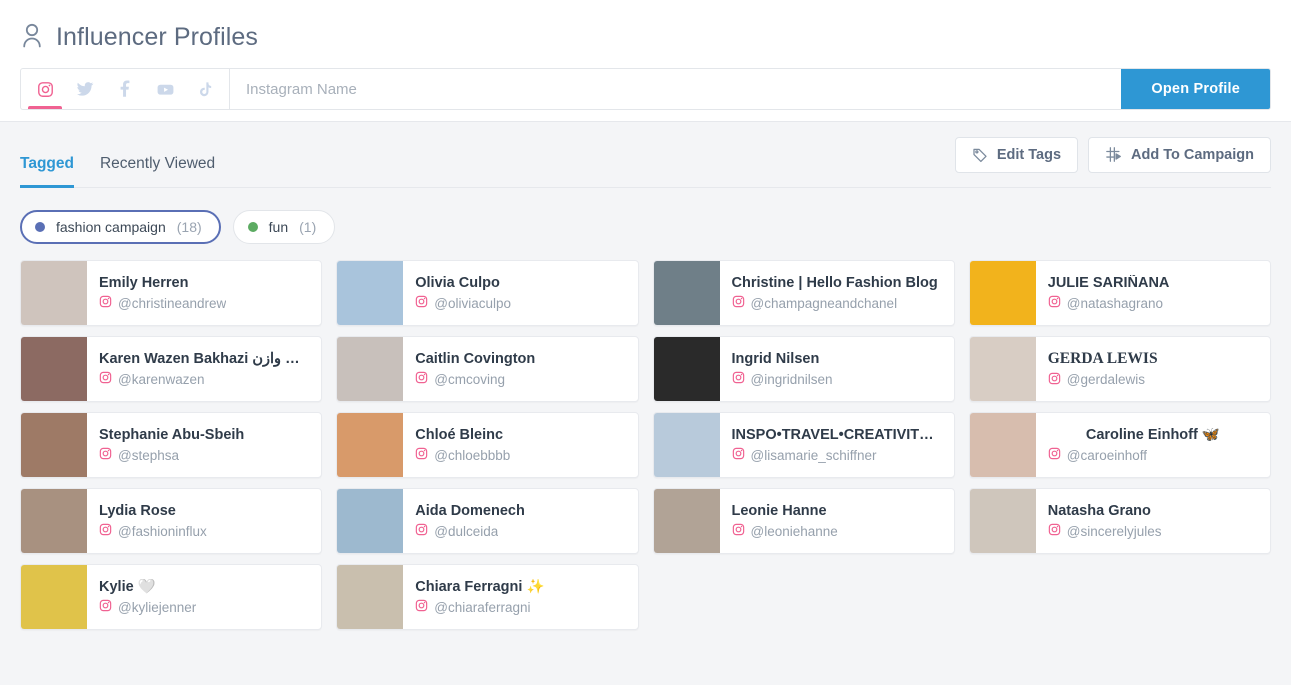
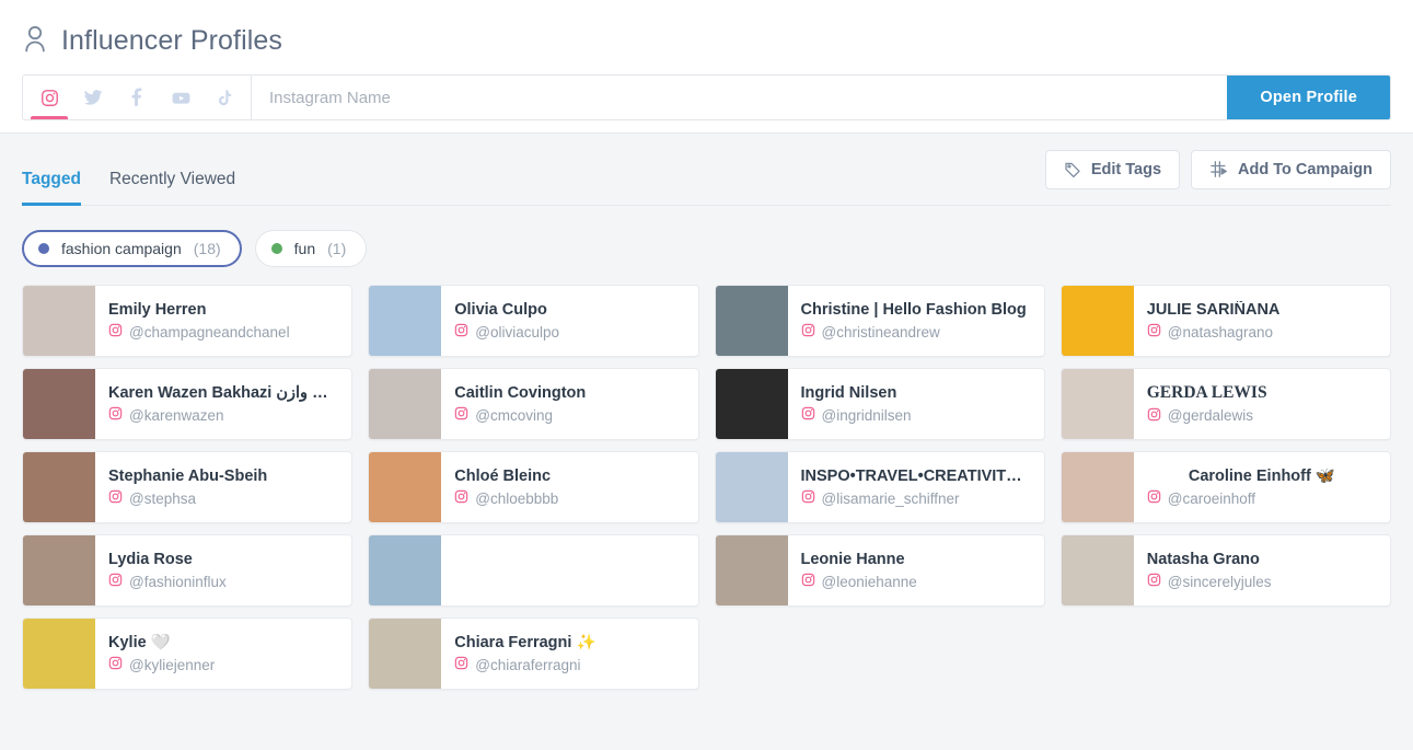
  Influencer Profiles
  Instagram Name
  Open Profile
  Tagged
  Recently Viewed
  Edit Tags
  Add To Campaign
  fashion campaign
  (18)
  fun
  (1)
  Emily Herren
- @christineandrew
+ @champagneandchanel
  Olivia Culpo
  @oliviaculpo
  Christine | Hello Fashion Blog
- @champagneandchanel
+ @christineandrew
  JULIE SARIÑANA
  @natashagrano
  Karen Wazen Bakhazi رن وازن
  @karenwazen
  Caitlin Covington
  @cmcoving
  Ingrid Nilsen
  @ingridnilsen
  GERDA LEWIS
  @gerdalewis
  Stephanie Abu-Sbeih
  @stephsa
  Chloé Bleinc
  @chloebbbb
  INSPO•TRAVEL•CREATIVITY•..
  @lisamarie_schiffner
  Caroline Einhoff 🦋
  @caroeinhoff
  Lydia Rose
  @fashioninflux
- Aida Domenech
- @dulceida
  Leonie Hanne
  @leoniehanne
  Natasha Grano
  @sincerelyjules
  Kylie 🤍
  @kyliejenner
  Chiara Ferragni ✨
  @chiaraferragni
